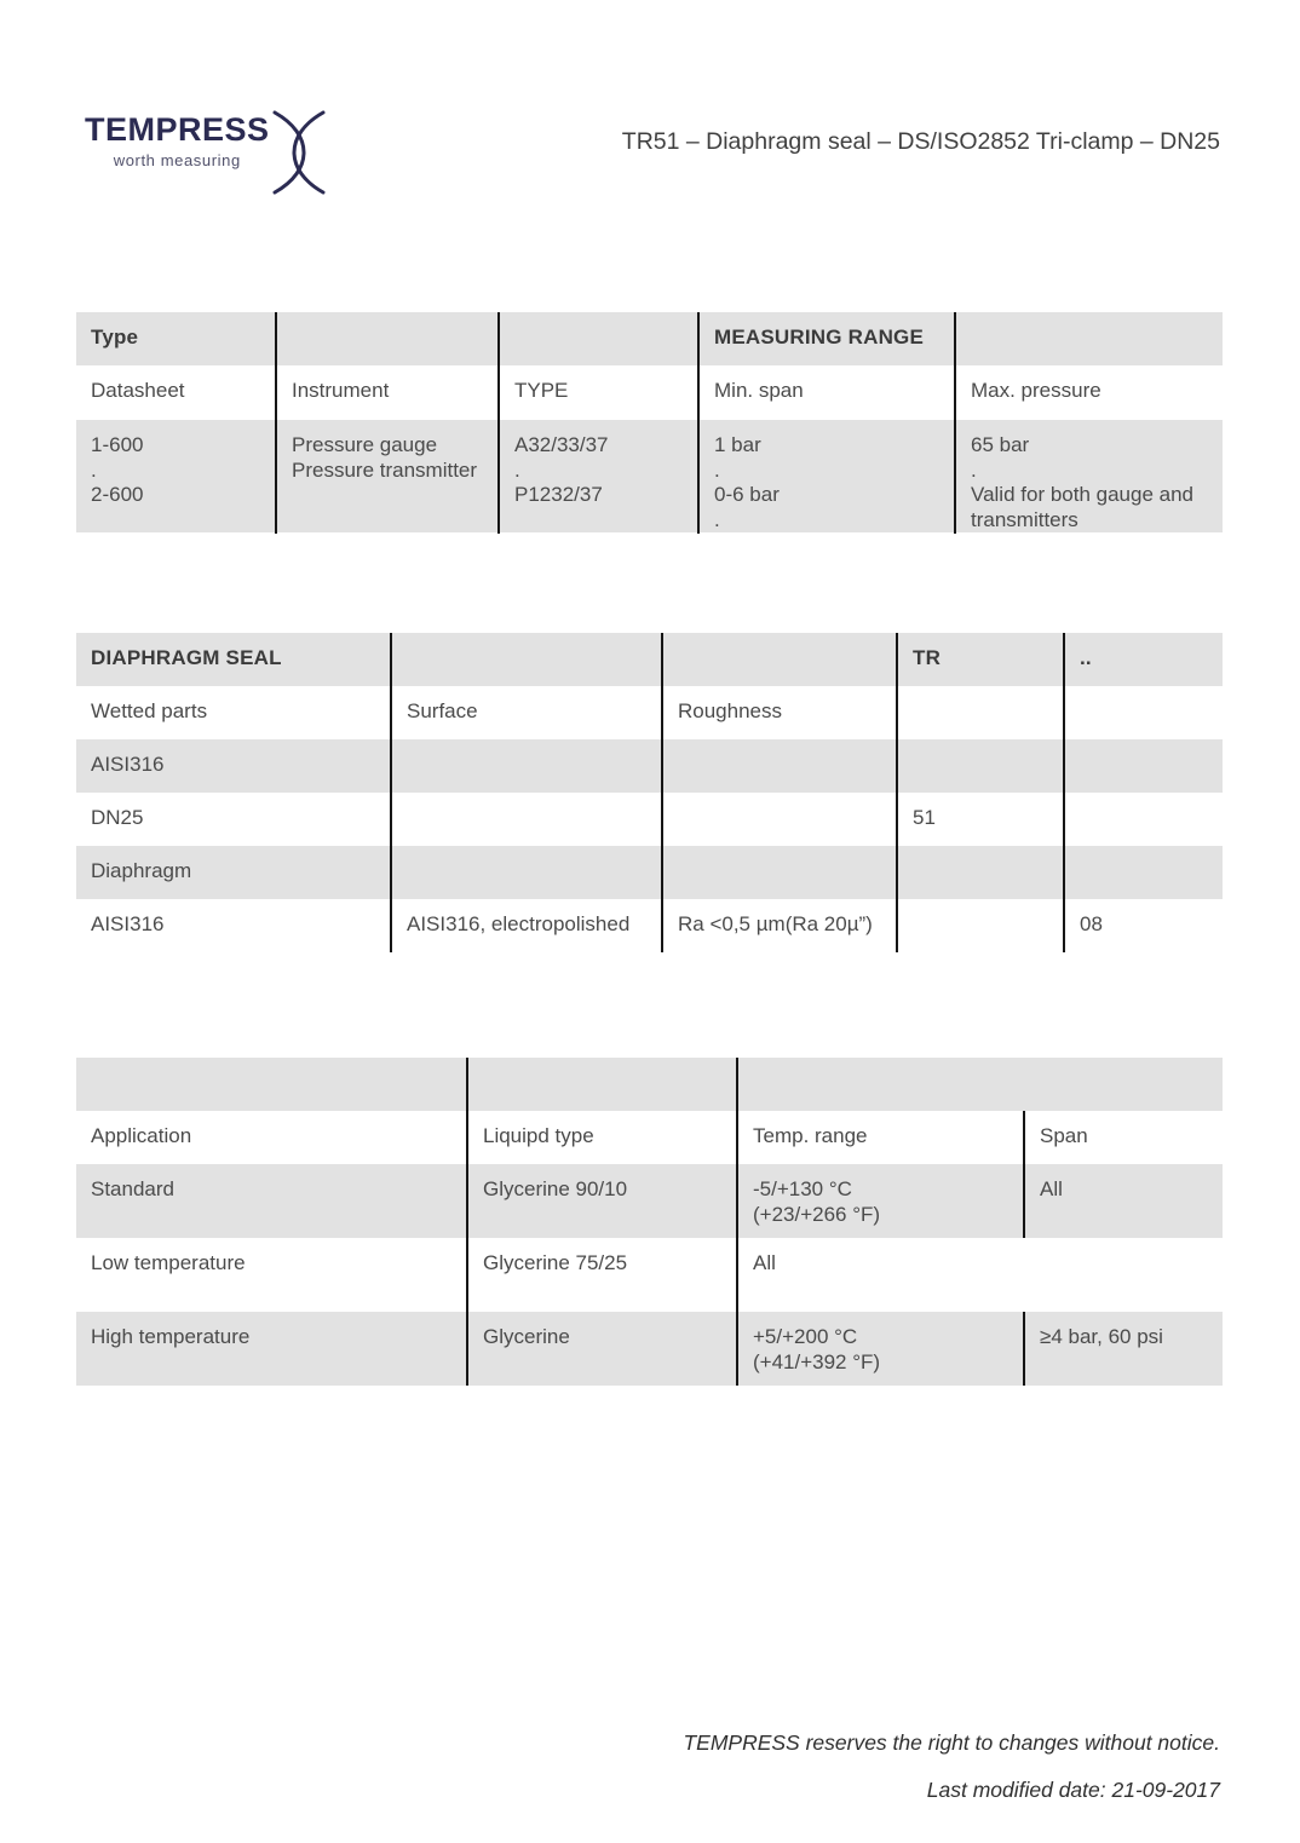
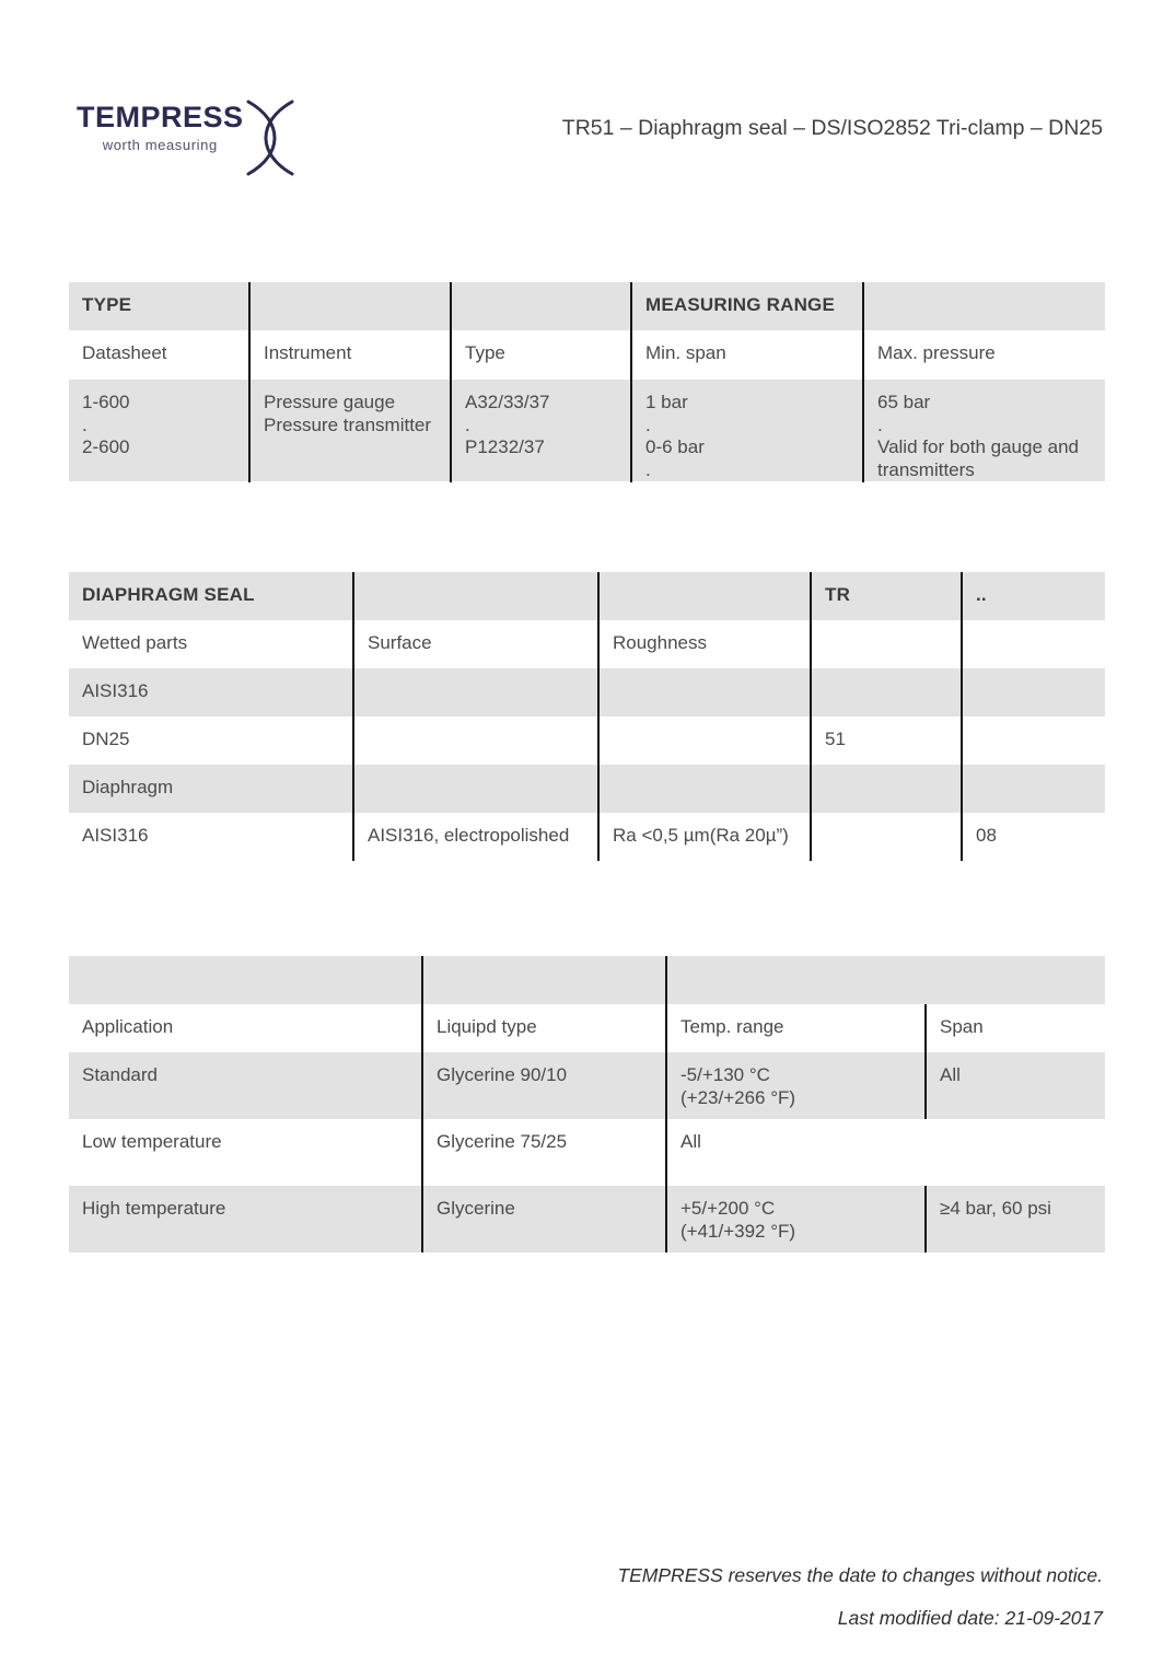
  TEMPRESS
  worth measuring
  TR51 – Diaphragm seal – DS/ISO2852 Tri-clamp – DN25
- Type
+ TYPE
  MEASURING RANGE
  Datasheet
  Instrument
- TYPE
+ Type
  Min. span
  Max. pressure
  1-600
  .
  2-600
  Pressure gauge
  Pressure transmitter
  A32/33/37
  .
  P1232/37
  1 bar
  .
  0-6 bar
  .
  65 bar
  .
  Valid for both gauge and transmitters
  DIAPHRAGM SEAL
  TR
  ..
  Wetted parts
  Surface
  Roughness
  AISI316
  DN25
  51
  Diaphragm
  AISI316
  AISI316, electropolished
  Ra ˂0,5 µm(Ra 20µ”)
  08
  Application
  Liquipd type
  Temp. range
  Span
  Standard
  Glycerine 90/10
  -5/+130 °C
  (+23/+266 °F)
  All
  Low temperature
  Glycerine 75/25
  All
  High temperature
  Glycerine
  +5/+200 °C
  (+41/+392 °F)
  ≥4 bar, 60 psi
- TEMPRESS reserves the right to changes without notice.
+ TEMPRESS reserves the date to changes without notice.
  Last modified date: 21-09-2017
